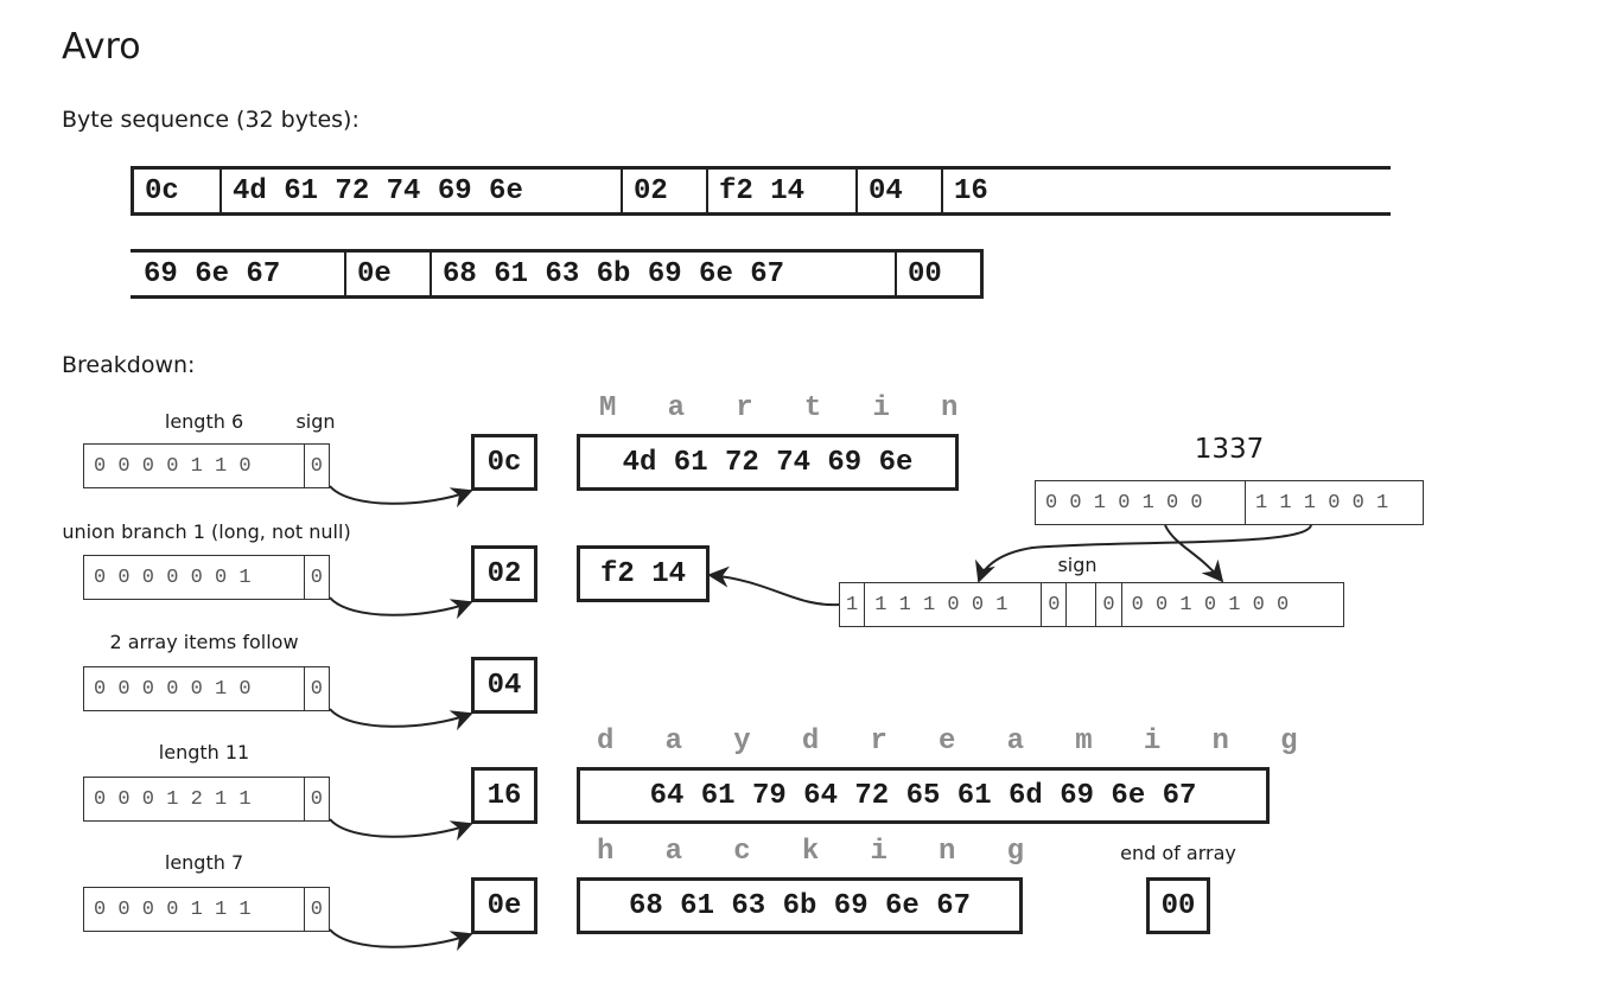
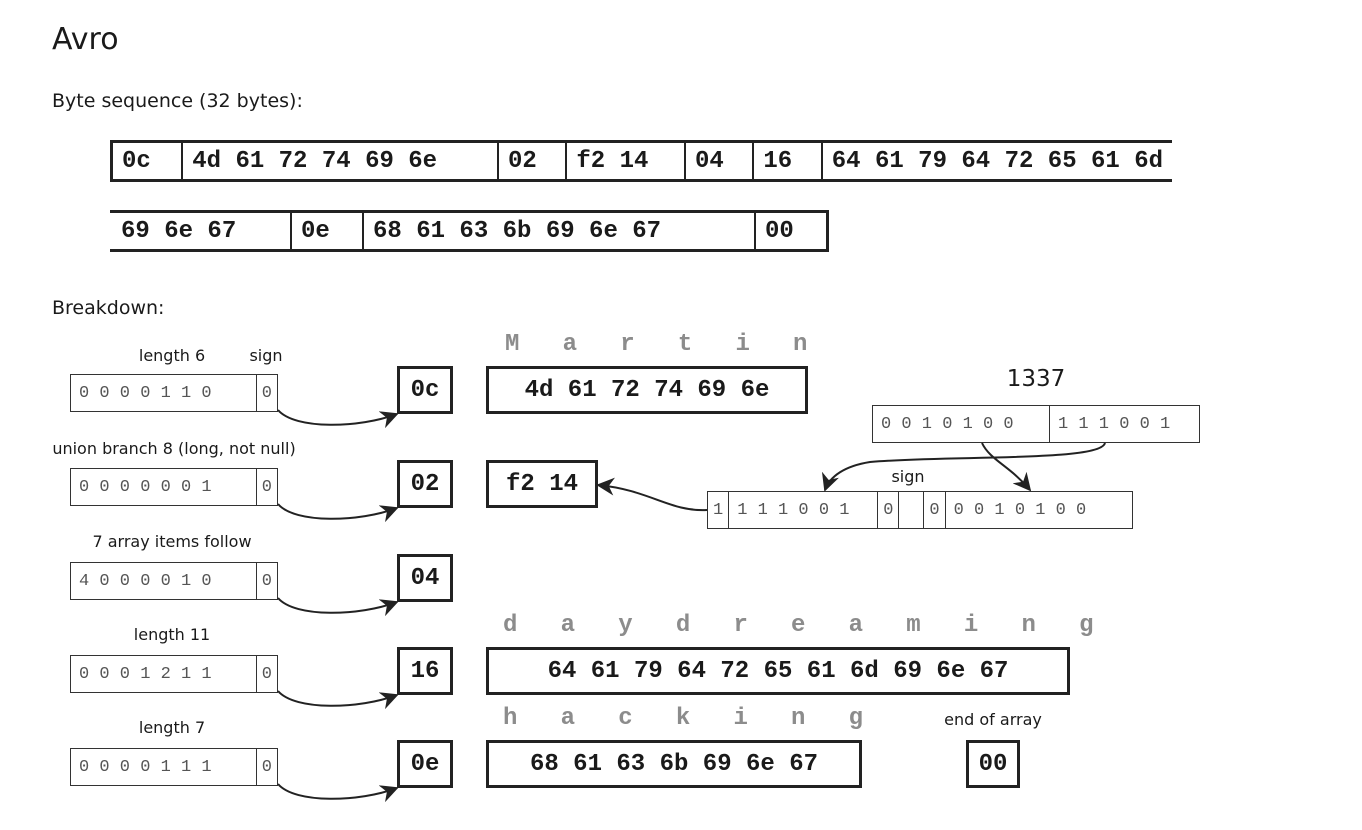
  Avro
  Byte sequence (32 bytes):
  Breakdown:
  0c
  4d 61 72 74 69 6e
  02
  f2 14
  04
  16
+ 64 61 79 64 72 65 61 6d
  69 6e 67
  0e
  68 61 63 6b 69 6e 67
  00
  length 6
  sign
  0 0 0 0 1 1 0
  0
  0c
- union branch 1 (long, not null)
+ union branch 8 (long, not null)
  0 0 0 0 0 0 1
  0
  02
- 2 array items follow
+ 7 array items follow
- 0 0 0 0 0 1 0
+ 4 0 0 0 0 1 0
  0
  04
  length 11
  0 0 0 1 2 1 1
  0
  16
  length 7
  0 0 0 0 1 1 1
  0
  0e
  M a r t i n
  4d 61 72 74 69 6e
  f2 14
  1337
  0 0 1 0 1 0 0
  1 1 1 0 0 1
  sign
  1
  1 1 1 0 0 1
  0
  0
  0 0 1 0 1 0 0
  d a y d r e a m i n g
  64 61 79 64 72 65 61 6d 69 6e 67
  h a c k i n g
  68 61 63 6b 69 6e 67
  end of array
  00
